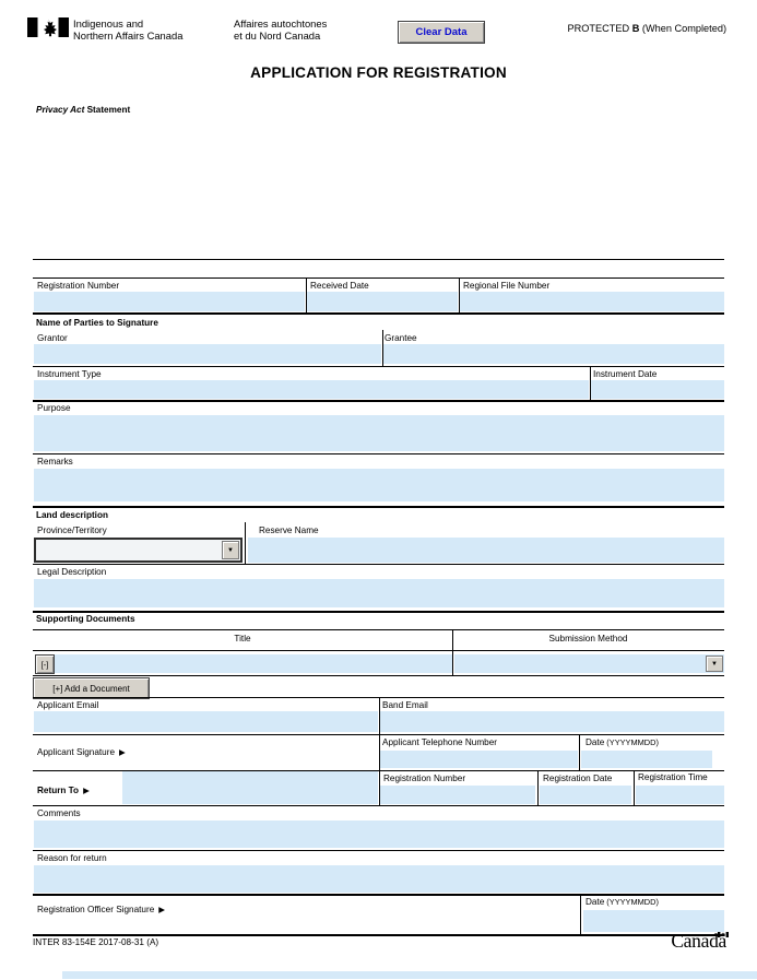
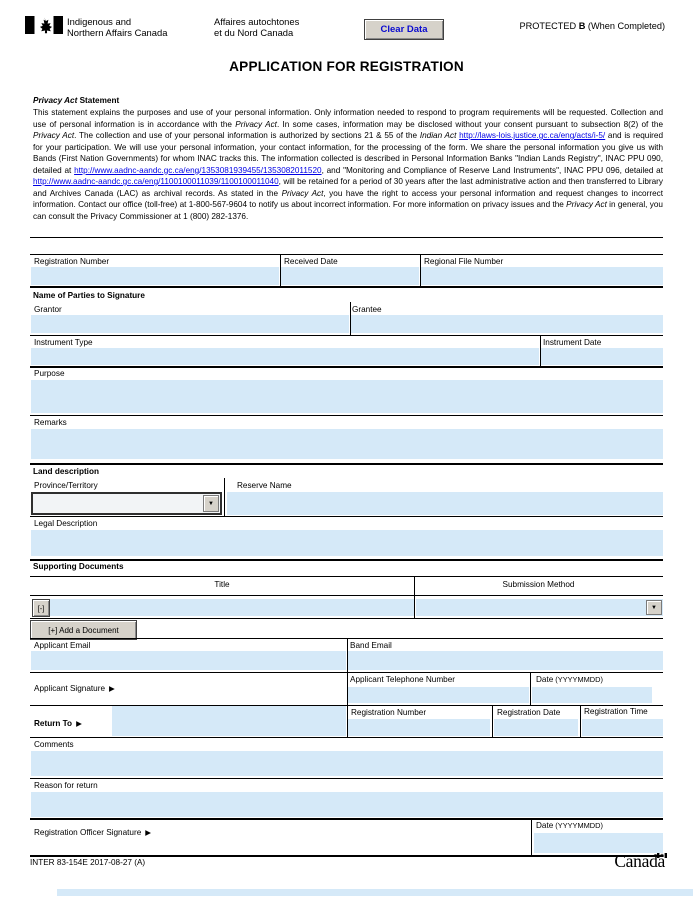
  Indigenous and
  Northern Affairs Canada
  Affaires autochtones
  et du Nord Canada
  Clear Data
  PROTECTED B (When Completed)
  APPLICATION FOR REGISTRATION
  Privacy Act Statement
+ This statement explains the purposes and use of your personal information. Only information needed to respond to program requirements will be requested. Collection and use of personal information is in accordance with the Privacy Act. In some cases, information may be disclosed without your consent pursuant to subsection 8(2) of the Privacy Act. The collection and use of your personal information is authorized by sections 21 & 55 of the Indian Act http://laws-lois.justice.gc.ca/eng/acts/i-5/ and is required for your participation. We will use your personal information, your contact information, for the processing of the form. We share the personal information you give us with Bands (First Nation Governments) for whom INAC tracks this. The information collected is described in Personal Information Banks "Indian Lands Registry", INAC PPU 090, detailed at http://www.aadnc-aandc.gc.ca/eng/1353081939455/1353082011520, and "Monitoring and Compliance of Reserve Land Instruments", INAC PPU 096, detailed at http://www.aadnc-aandc.gc.ca/eng/1100100011039/1100100011040, will be retained for a period of 30 years after the last administrative action and then transferred to Library and Archives Canada (LAC) as archival records. As stated in the Privacy Act, you have the right to access your personal information and request changes to incorrect information. Contact our office (toll-free) at 1-800-567-9604 to notify us about incorrect information. For more information on privacy issues and the Privacy Act in general, you can consult the Privacy Commissioner at 1 (800) 282-1376.
  Registration Number
  Received Date
  Regional File Number
  Name of Parties to Signature
  Grantor
  Grantee
  Instrument Type
  Instrument Date
  Purpose
  Remarks
  Land description
  Province/Territory
  Reserve Name
  Legal Description
  Supporting Documents
  Title
  Submission Method
  [-]
  [+] Add a Document
  Applicant Email
  Band Email
  Applicant Signature ▶
  Applicant Telephone Number
  Date (YYYYMMDD)
  Return To ▶
  Registration Number
  Registration Date
  Registration Time
  Comments
  Reason for return
  Registration Officer Signature ▶
  Date (YYYYMMDD)
- INTER 83-154E 2017-08-31 (A)
+ INTER 83-154E 2017-08-27 (A)
  Canada
